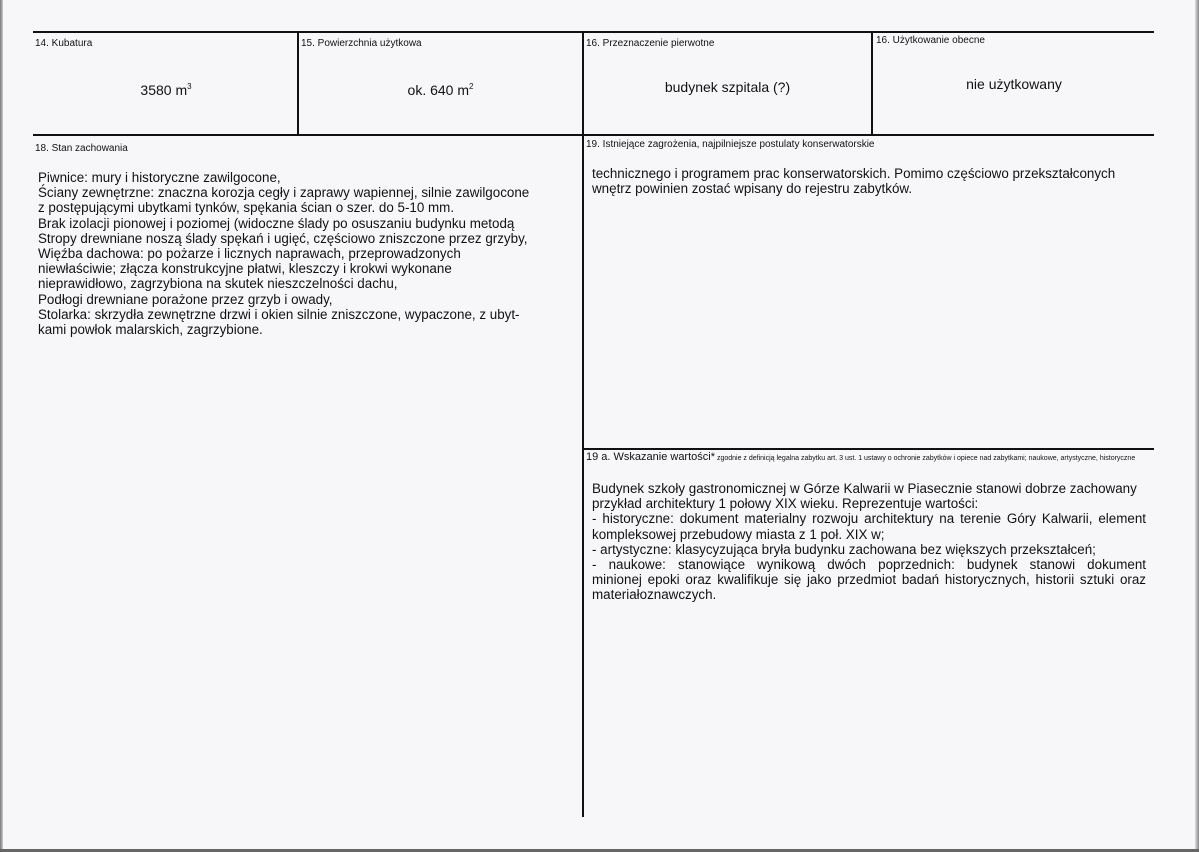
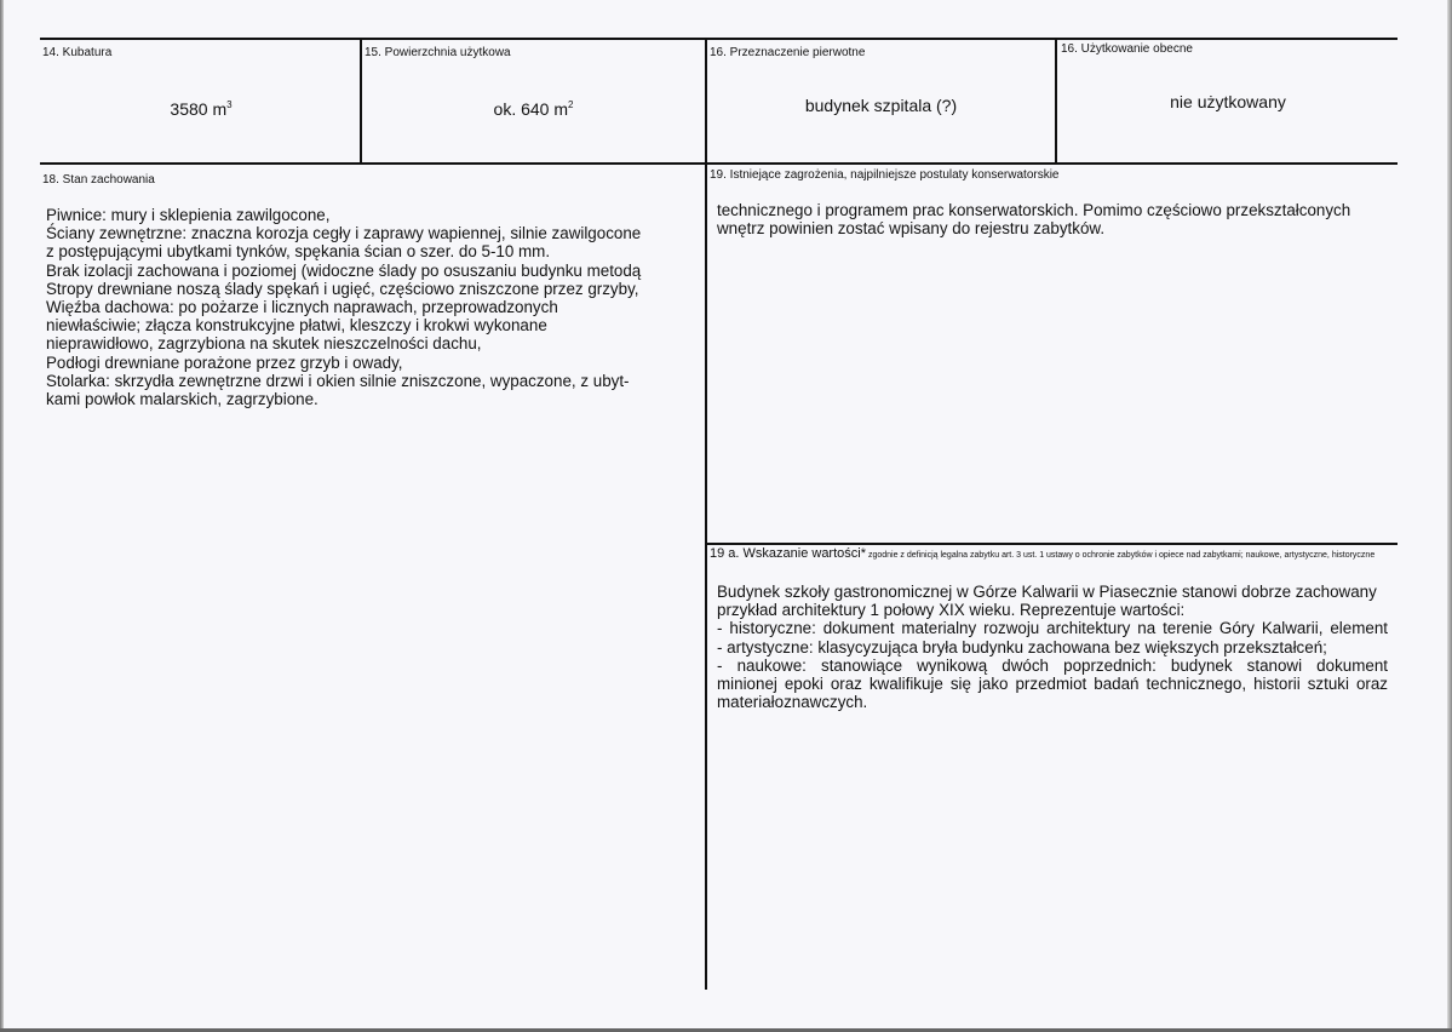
  14. Kubatura
  3580 m3
  15. Powierzchnia użytkowa
  ok. 640 m2
  16. Przeznaczenie pierwotne
  budynek szpitala (?)
  16. Użytkowanie obecne
  nie użytkowany
  18. Stan zachowania
- Piwnice: mury i historyczne zawilgocone,
+ Piwnice: mury i sklepienia zawilgocone,
  Ściany zewnętrzne: znaczna korozja cegły i zaprawy wapiennej, silnie zawilgocone
  z postępującymi ubytkami tynków, spękania ścian o szer. do 5-10 mm.
- Brak izolacji pionowej i poziomej (widoczne ślady po osuszaniu budynku metodą
+ Brak izolacji zachowana i poziomej (widoczne ślady po osuszaniu budynku metodą
  Stropy drewniane noszą ślady spękań i ugięć, częściowo zniszczone przez grzyby,
  Więźba dachowa: po pożarze i licznych naprawach, przeprowadzonych
  niewłaściwie; złącza konstrukcyjne płatwi, kleszczy i krokwi wykonane
  nieprawidłowo, zagrzybiona na skutek nieszczelności dachu,
  Podłogi drewniane porażone przez grzyb i owady,
  Stolarka: skrzydła zewnętrzne drzwi i okien silnie zniszczone, wypaczone, z ubyt-
  kami powłok malarskich, zagrzybione.
  19. Istniejące zagrożenia, najpilniejsze postulaty konserwatorskie
  technicznego i programem prac konserwatorskich. Pomimo częściowo przekształconych
  wnętrz powinien zostać wpisany do rejestru zabytków.
  Budynek szkoły gastronomicznej w Górze Kalwarii w Piasecznie stanowi dobrze zachowany
  przykład architektury 1 połowy XIX wieku. Reprezentuje wartości:
  - historyczne: dokument materialny rozwoju architektury na terenie Góry Kalwarii, element
- kompleksowej przebudowy miasta z 1 poł. XIX w;
  - artystyczne: klasycyzująca bryła budynku zachowana bez większych przekształceń;
  - naukowe: stanowiące wynikową dwóch poprzednich: budynek stanowi dokument
- minionej epoki oraz kwalifikuje się jako przedmiot badań historycznych, historii sztuki oraz
+ minionej epoki oraz kwalifikuje się jako przedmiot badań technicznego, historii sztuki oraz
  materiałoznawczych.
